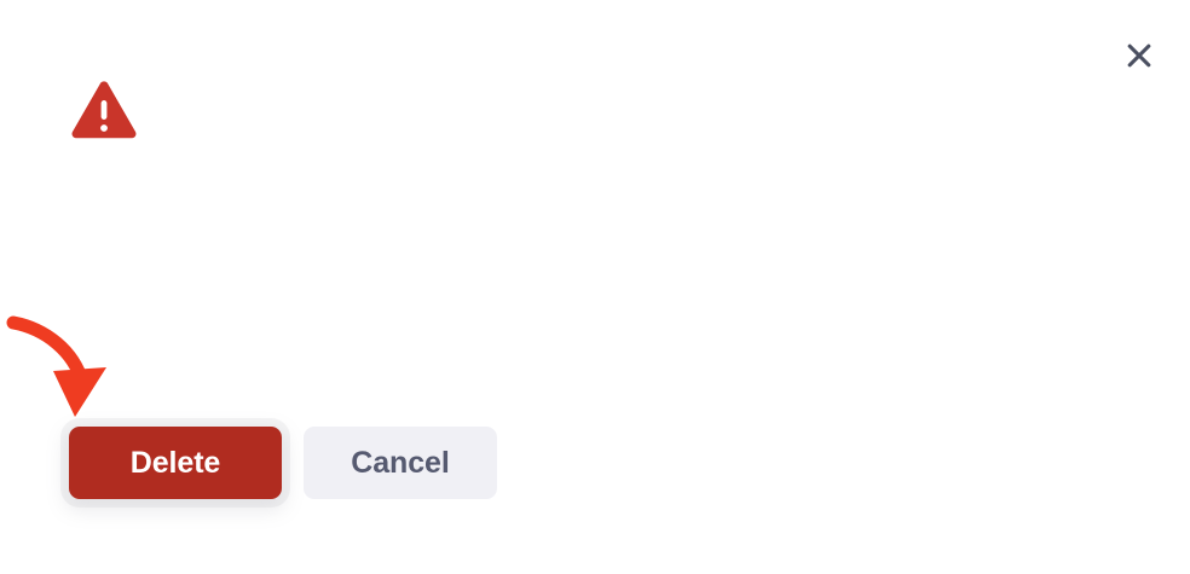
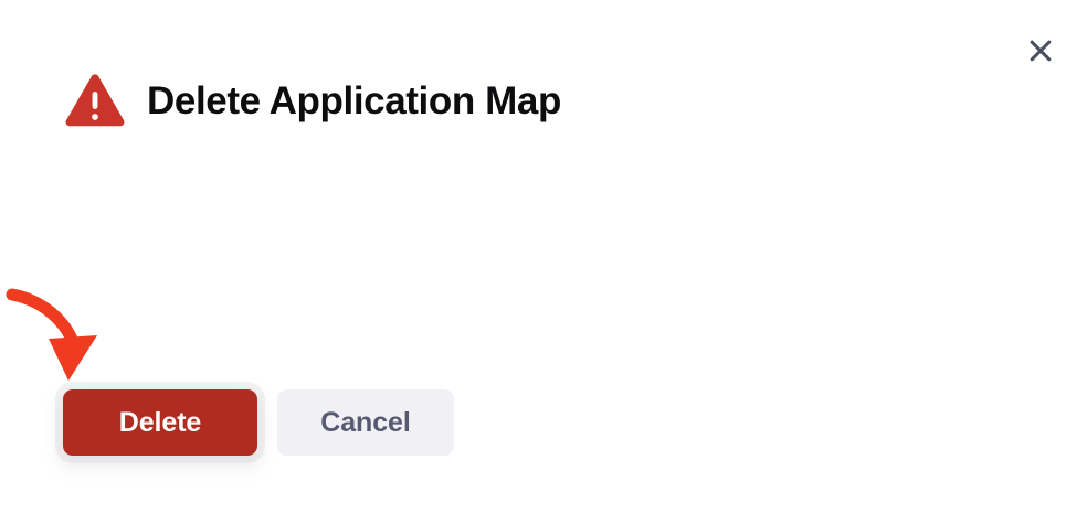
+ Delete Application Map
  Delete
  Cancel
